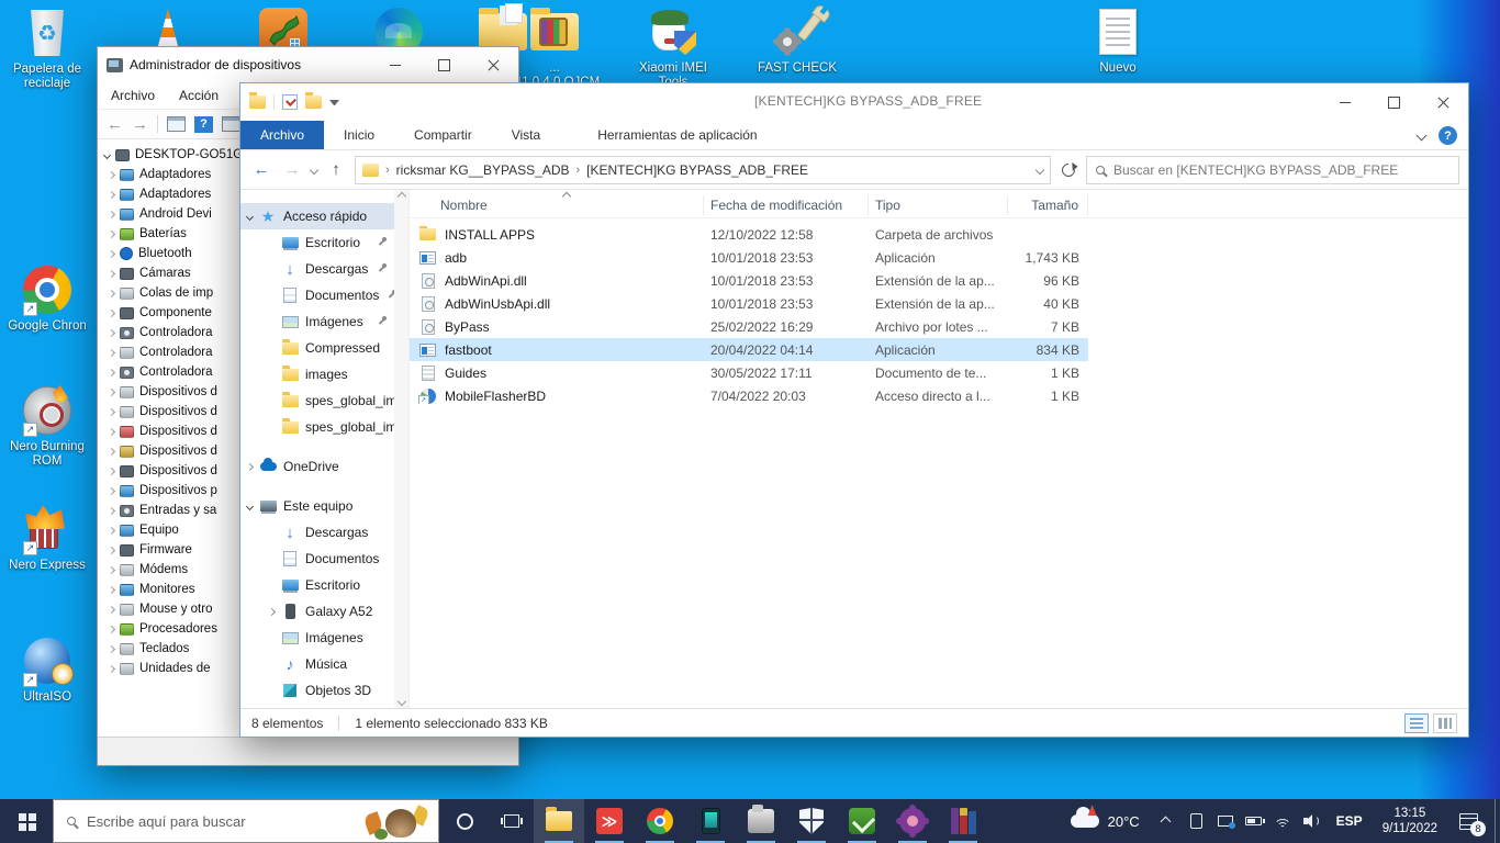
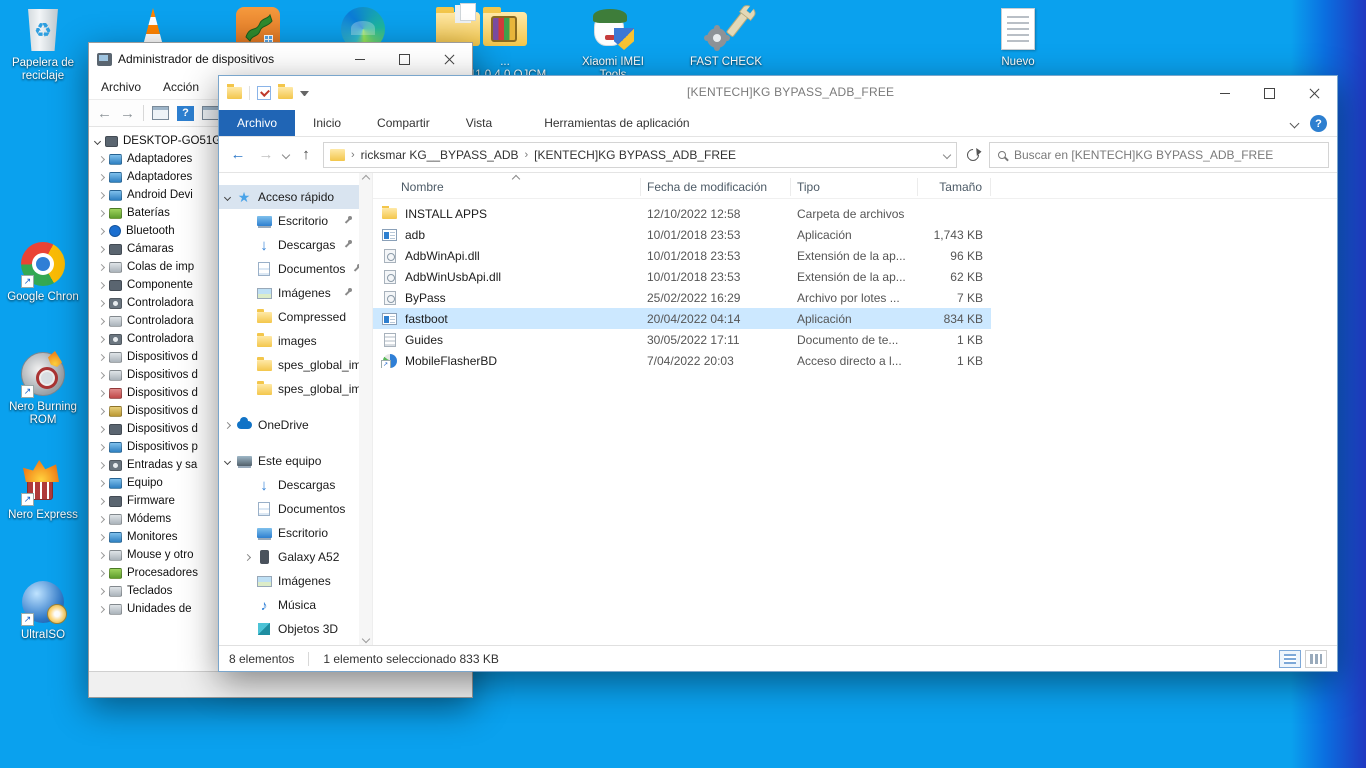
  FAST CHECK
  Nuevo
  Papelera de reciclaje
  Google Chron
  Nero Burning ROM
  Nero Express
  UltraISO
  Administrador de dispositivos
  Archivo
  Acción
  ←
  →
  ?
  DESKTOP-GO51G
  Adaptadores
  Adaptadores
  Android Devi
  Baterías
  Bluetooth
  Cámaras
  Colas de imp
  Componente
  Controladora
  Controladora
  Controladora
  Dispositivos d
  Dispositivos d
  Dispositivos d
  Dispositivos d
  Dispositivos d
  Dispositivos p
  Entradas y sa
  Equipo
  Firmware
  Módems
  Monitores
  Mouse y otro
  Procesadores
  Teclados
  Unidades de
  [KENTECH]KG BYPASS_ADB_FREE
  Archivo
  Inicio
  Compartir
  Vista
  Herramientas de aplicación
  ricksmar KG__BYPASS_ADB
  [KENTECH]KG BYPASS_ADB_FREE
  Buscar en [KENTECH]KG BYPASS_ADB_FREE
  Acceso rápido
  Escritorio
  Descargas
  Documentos
  Imágenes
  Compressed
  images
  spes_global_im
  spes_global_im
  OneDrive
  Este equipo
  Descargas
  Documentos
  Escritorio
  Galaxy A52
  Imágenes
  Música
  Objetos 3D
  Nombre
  Fecha de modificación
  Tipo
  Tamaño
  INSTALL APPS
  12/10/2022 12:58
  Carpeta de archivos
  adb
  10/01/2018 23:53
  Aplicación
  1,743 KB
  AdbWinApi.dll
  10/01/2018 23:53
  Extensión de la ap...
  96 KB
  AdbWinUsbApi.dll
  10/01/2018 23:53
  Extensión de la ap...
- 40 KB
+ 62 KB
  ByPass
  25/02/2022 16:29
  Archivo por lotes ...
  7 KB
  fastboot
  20/04/2022 04:14
  Aplicación
  834 KB
  Guides
  30/05/2022 17:11
  Documento de te...
  1 KB
  MobileFlasherBD
  7/04/2022 20:03
  Acceso directo a l...
  1 KB
  8 elementos
  1 elemento seleccionado 833 KB
- Escribe aquí para buscar
- 20°C
- ESP
- 13:15
- 9/11/2022
- 8
